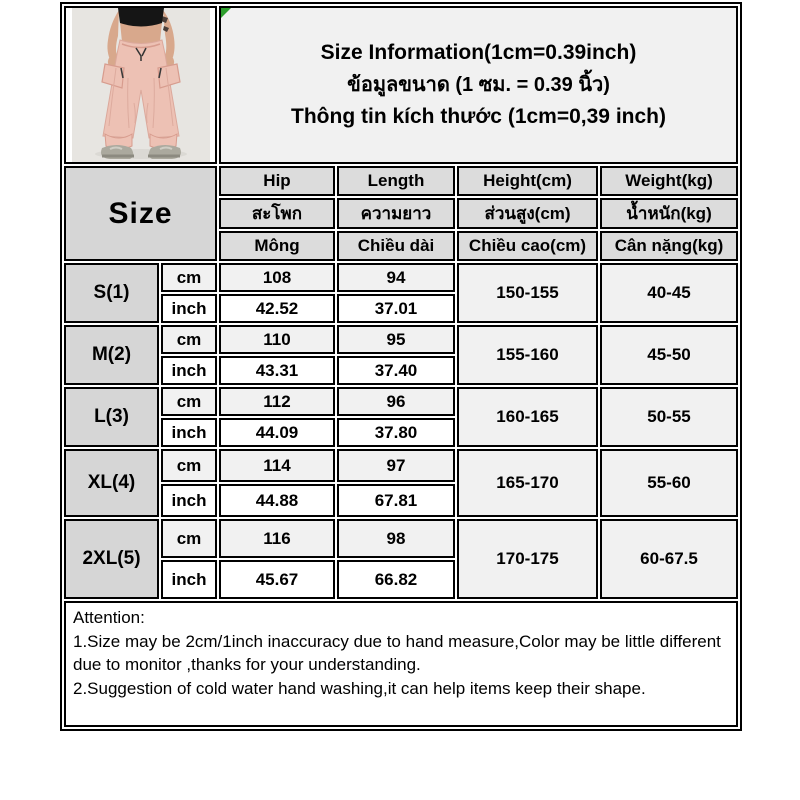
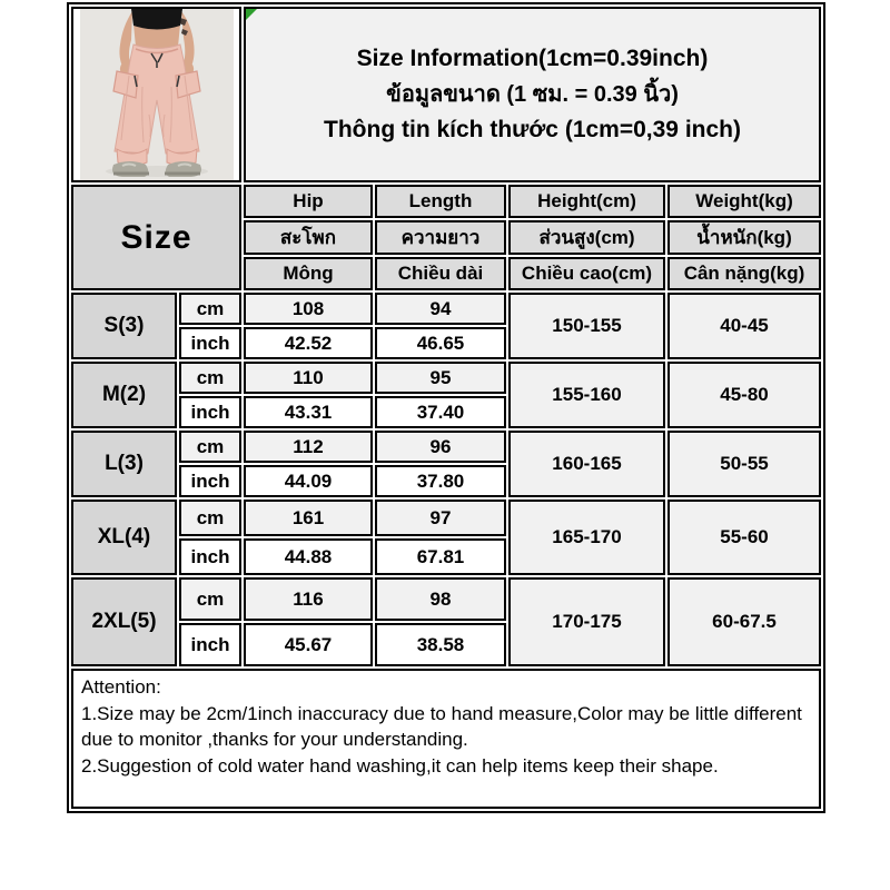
  	Size Information(1cm=0.39inch) ข้อมูลขนาด (1 ซม. = 0.39 นิ้ว) Thông tin kích thước (1cm=0,39 inch)
  Size	Hip	Length	Height(cm)	Weight(kg)
  สะโพก	ความยาว	ส่วนสูง(cm)	น้ำหนัก(kg)
  Mông	Chiều dài	Chiều cao(cm)	Cân nặng(kg)
- S(1)	cm	108	94	150-155	40-45
+ S(3)	cm	108	94	150-155	40-45
- inch	42.52	37.01
+ inch	42.52	46.65
- M(2)	cm	110	95	155-160	45-50
+ M(2)	cm	110	95	155-160	45-80
  inch	43.31	37.40
  L(3)	cm	112	96	160-165	50-55
  inch	44.09	37.80
- XL(4)	cm	114	97	165-170	55-60
+ XL(4)	cm	161	97	165-170	55-60
  inch	44.88	67.81
  2XL(5)	cm	116	98	170-175	60-67.5
- inch	45.67	66.82
+ inch	45.67	38.58
  Attention: 1.Size may be 2cm/1inch inaccuracy due to hand measure,Color may be little different due to monitor ,thanks for your understanding. 2.Suggestion of cold water hand washing,it can help items keep their shape.
